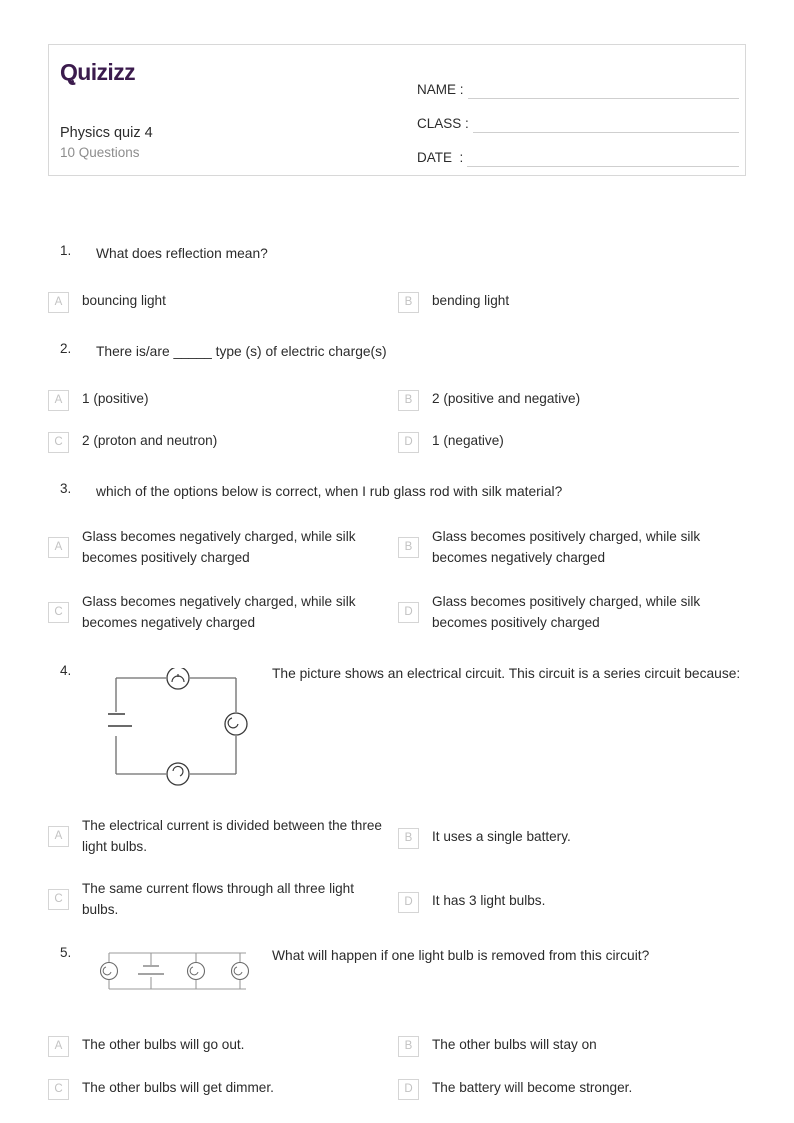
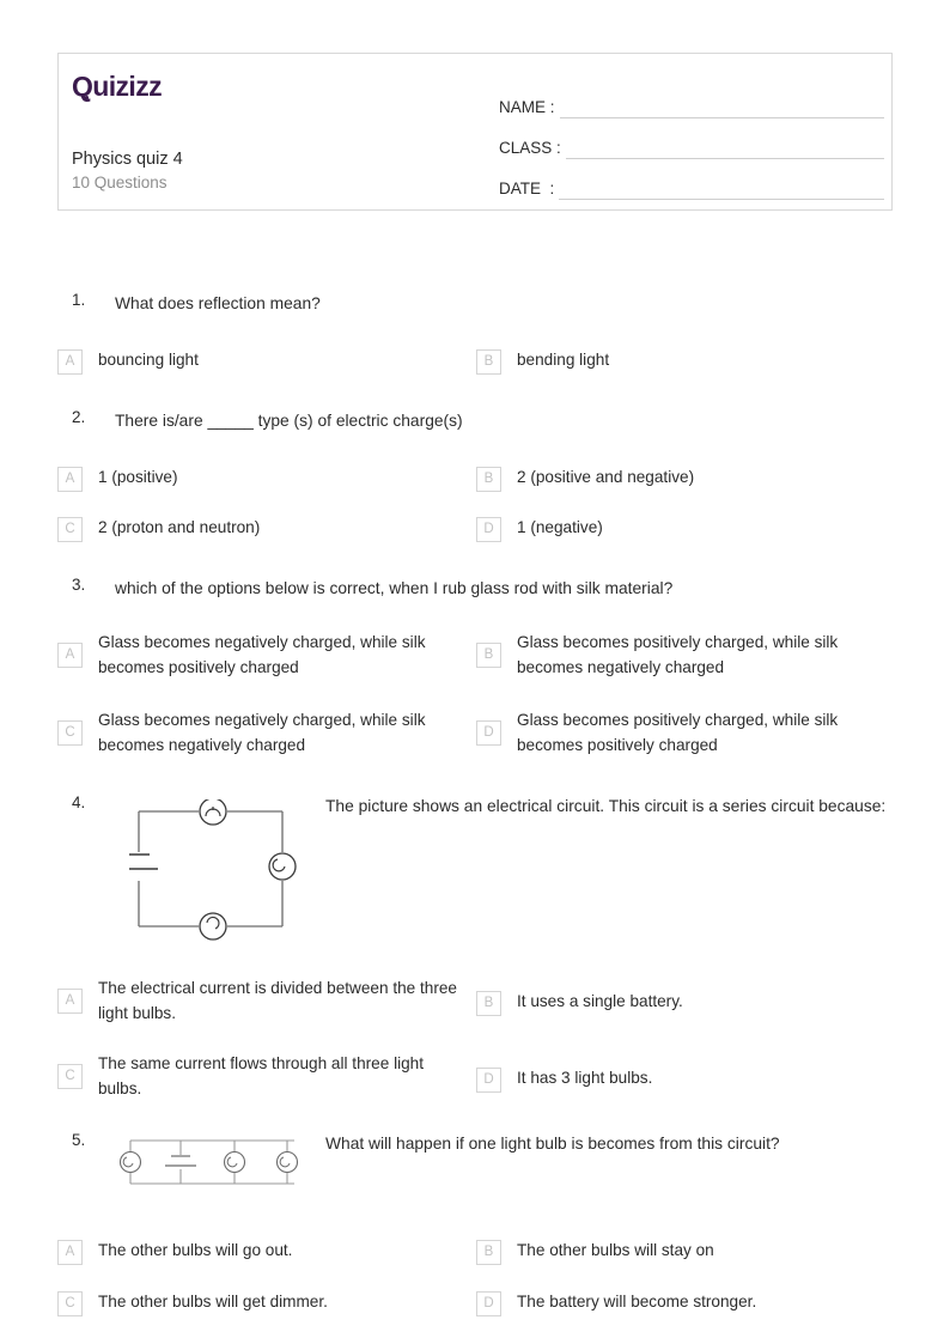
  Quizizz
  Physics quiz 4
  10 Questions
  NAME :
  CLASS :
  DATE :
  1.
  What does reflection mean?
  A
  bouncing light
  B
  bending light
  2.
  There is/are _____ type (s) of electric charge(s)
  A
  1 (positive)
  B
  2 (positive and negative)
  C
  2 (proton and neutron)
  D
  1 (negative)
  3.
  which of the options below is correct, when I rub glass rod with silk material?
  A
  Glass becomes negatively charged, while silk becomes positively charged
  B
  Glass becomes positively charged, while silk becomes negatively charged
  C
  Glass becomes negatively charged, while silk becomes negatively charged
  D
  Glass becomes positively charged, while silk becomes positively charged
  4.
  The picture shows an electrical circuit. This circuit is a series circuit because:
  A
  The electrical current is divided between the three light bulbs.
  B
  It uses a single battery.
  C
  The same current flows through all three light bulbs.
  D
  It has 3 light bulbs.
  5.
- What will happen if one light bulb is removed from this circuit?
+ What will happen if one light bulb is becomes from this circuit?
  A
  The other bulbs will go out.
  B
  The other bulbs will stay on
  C
  The other bulbs will get dimmer.
  D
  The battery will become stronger.
